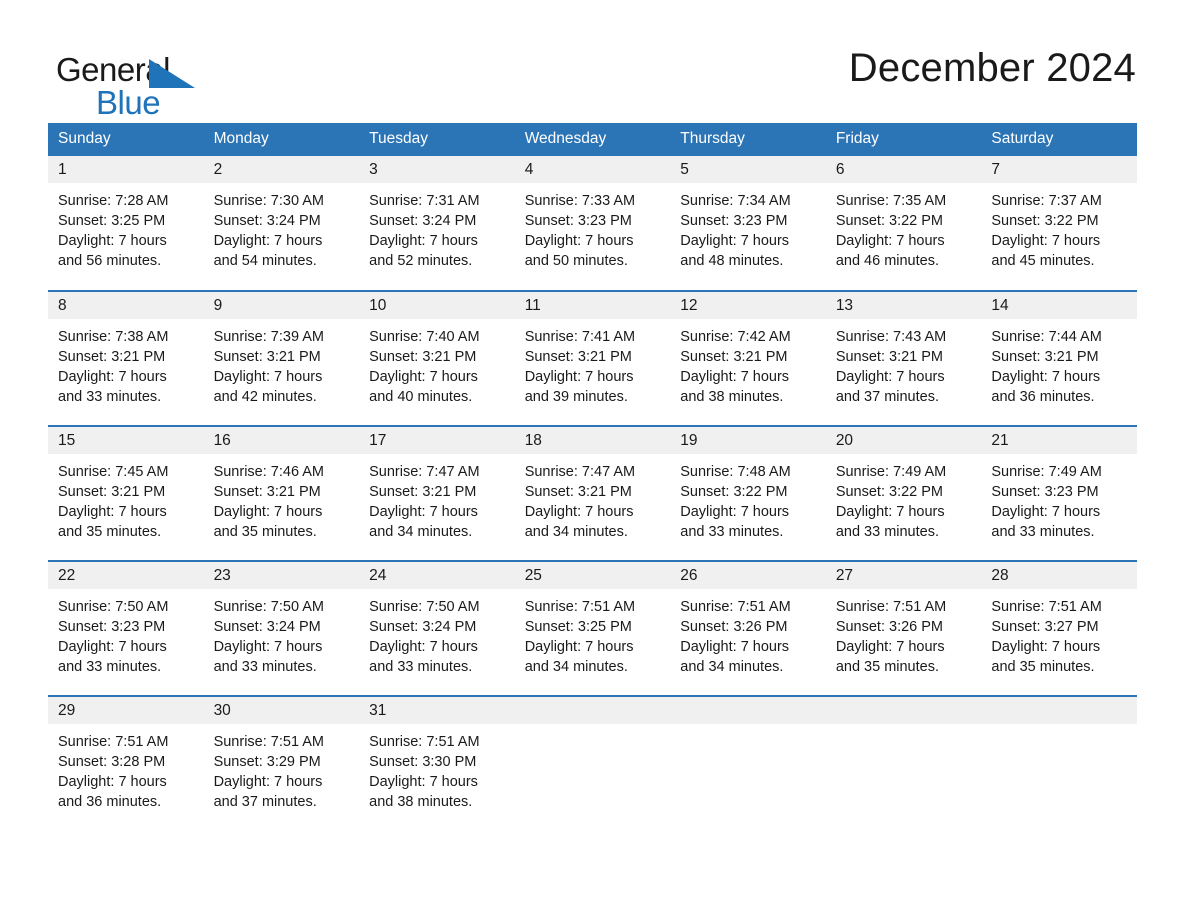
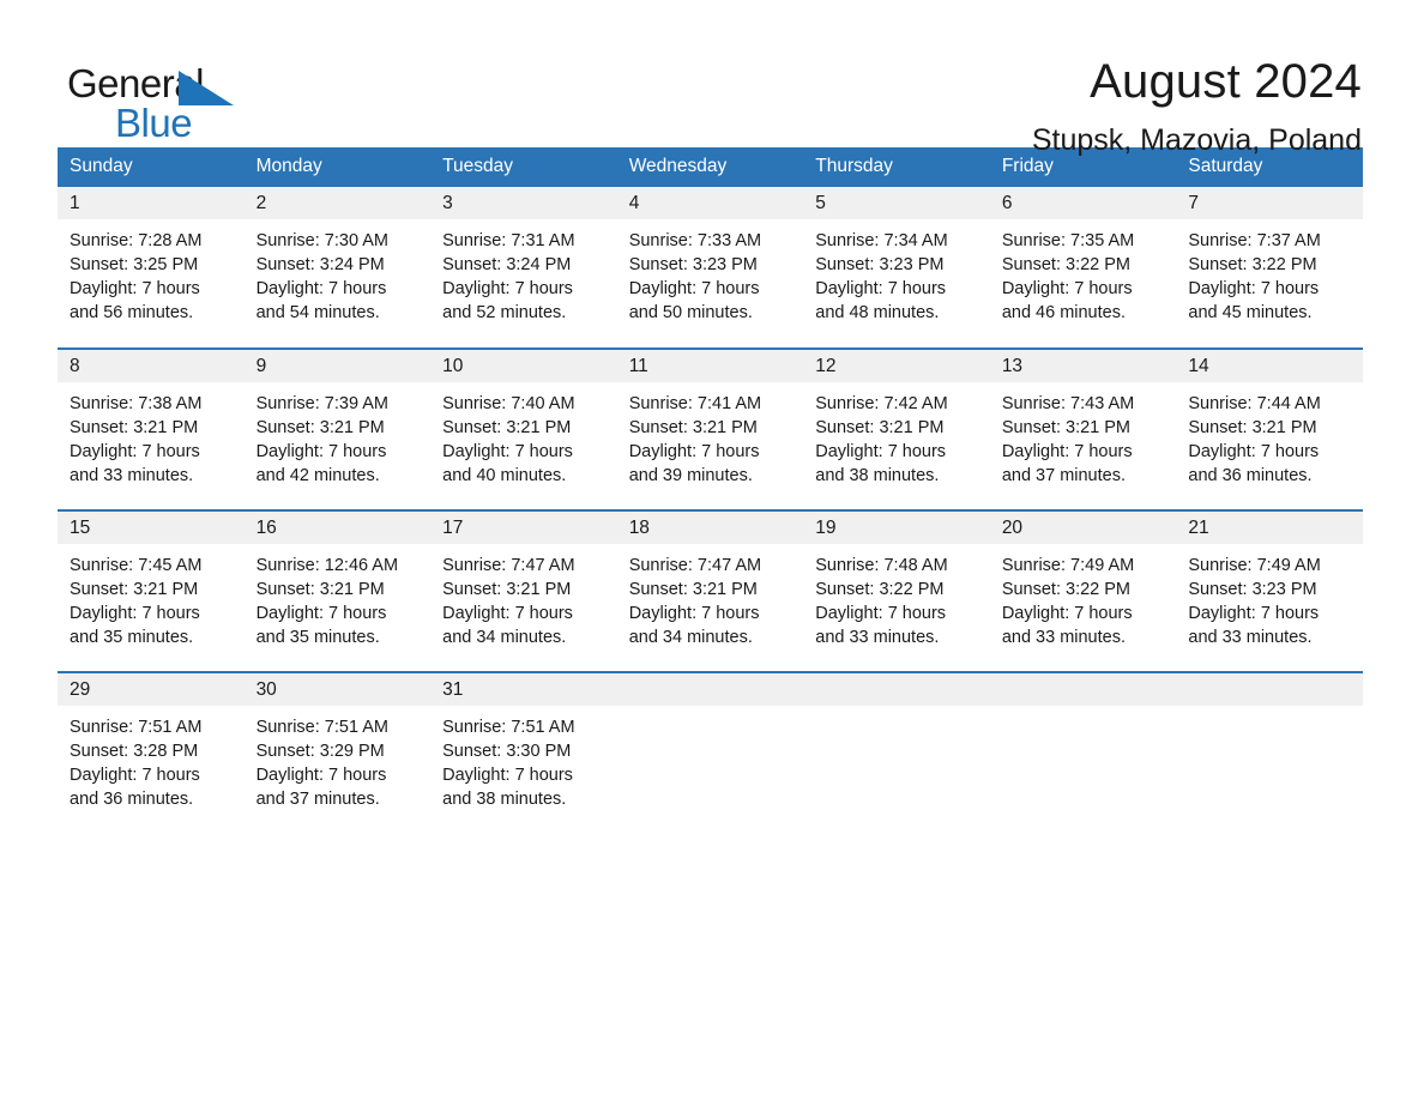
  General
  Blue
- December 2024
+ August 2024
+ Stupsk, Mazovia, Poland
  Sunday	Monday	Tuesday	Wednesday	Thursday	Friday	Saturday
  1Sunrise: 7:28 AMSunset: 3:25 PMDaylight: 7 hoursand 56 minutes.	2Sunrise: 7:30 AMSunset: 3:24 PMDaylight: 7 hoursand 54 minutes.	3Sunrise: 7:31 AMSunset: 3:24 PMDaylight: 7 hoursand 52 minutes.	4Sunrise: 7:33 AMSunset: 3:23 PMDaylight: 7 hoursand 50 minutes.	5Sunrise: 7:34 AMSunset: 3:23 PMDaylight: 7 hoursand 48 minutes.	6Sunrise: 7:35 AMSunset: 3:22 PMDaylight: 7 hoursand 46 minutes.	7Sunrise: 7:37 AMSunset: 3:22 PMDaylight: 7 hoursand 45 minutes.
  8Sunrise: 7:38 AMSunset: 3:21 PMDaylight: 7 hoursand 33 minutes.	9Sunrise: 7:39 AMSunset: 3:21 PMDaylight: 7 hoursand 42 minutes.	10Sunrise: 7:40 AMSunset: 3:21 PMDaylight: 7 hoursand 40 minutes.	11Sunrise: 7:41 AMSunset: 3:21 PMDaylight: 7 hoursand 39 minutes.	12Sunrise: 7:42 AMSunset: 3:21 PMDaylight: 7 hoursand 38 minutes.	13Sunrise: 7:43 AMSunset: 3:21 PMDaylight: 7 hoursand 37 minutes.	14Sunrise: 7:44 AMSunset: 3:21 PMDaylight: 7 hoursand 36 minutes.
- 15Sunrise: 7:45 AMSunset: 3:21 PMDaylight: 7 hoursand 35 minutes.	16Sunrise: 7:46 AMSunset: 3:21 PMDaylight: 7 hoursand 35 minutes.	17Sunrise: 7:47 AMSunset: 3:21 PMDaylight: 7 hoursand 34 minutes.	18Sunrise: 7:47 AMSunset: 3:21 PMDaylight: 7 hoursand 34 minutes.	19Sunrise: 7:48 AMSunset: 3:22 PMDaylight: 7 hoursand 33 minutes.	20Sunrise: 7:49 AMSunset: 3:22 PMDaylight: 7 hoursand 33 minutes.	21Sunrise: 7:49 AMSunset: 3:23 PMDaylight: 7 hoursand 33 minutes.
+ 15Sunrise: 7:45 AMSunset: 3:21 PMDaylight: 7 hoursand 35 minutes.	16Sunrise: 12:46 AMSunset: 3:21 PMDaylight: 7 hoursand 35 minutes.	17Sunrise: 7:47 AMSunset: 3:21 PMDaylight: 7 hoursand 34 minutes.	18Sunrise: 7:47 AMSunset: 3:21 PMDaylight: 7 hoursand 34 minutes.	19Sunrise: 7:48 AMSunset: 3:22 PMDaylight: 7 hoursand 33 minutes.	20Sunrise: 7:49 AMSunset: 3:22 PMDaylight: 7 hoursand 33 minutes.	21Sunrise: 7:49 AMSunset: 3:23 PMDaylight: 7 hoursand 33 minutes.
- 22Sunrise: 7:50 AMSunset: 3:23 PMDaylight: 7 hoursand 33 minutes.	23Sunrise: 7:50 AMSunset: 3:24 PMDaylight: 7 hoursand 33 minutes.	24Sunrise: 7:50 AMSunset: 3:24 PMDaylight: 7 hoursand 33 minutes.	25Sunrise: 7:51 AMSunset: 3:25 PMDaylight: 7 hoursand 34 minutes.	26Sunrise: 7:51 AMSunset: 3:26 PMDaylight: 7 hoursand 34 minutes.	27Sunrise: 7:51 AMSunset: 3:26 PMDaylight: 7 hoursand 35 minutes.	28Sunrise: 7:51 AMSunset: 3:27 PMDaylight: 7 hoursand 35 minutes.
  29Sunrise: 7:51 AMSunset: 3:28 PMDaylight: 7 hoursand 36 minutes.	30Sunrise: 7:51 AMSunset: 3:29 PMDaylight: 7 hoursand 37 minutes.	31Sunrise: 7:51 AMSunset: 3:30 PMDaylight: 7 hoursand 38 minutes.
